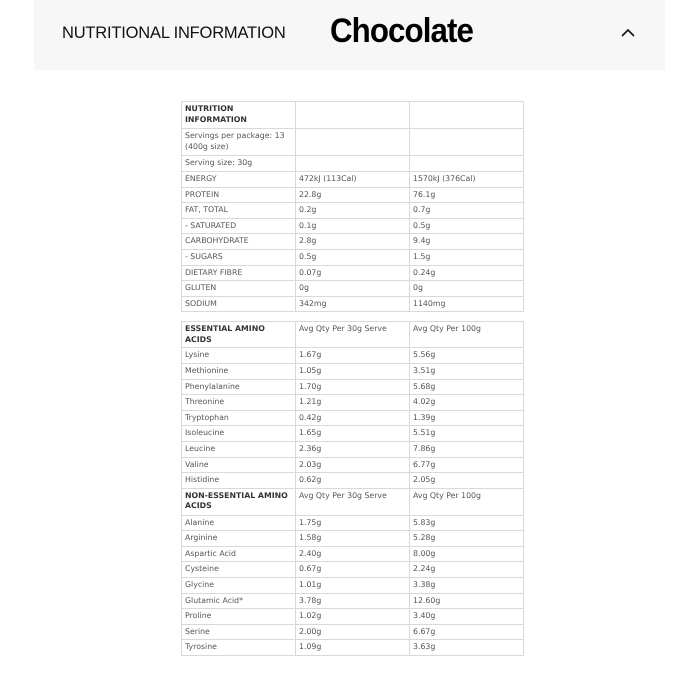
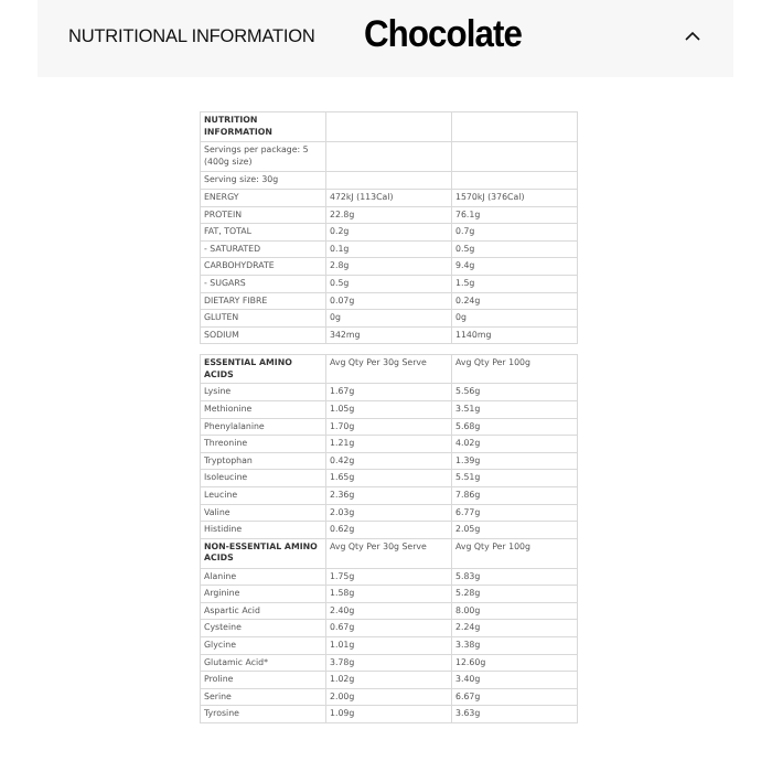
  NUTRITIONAL INFORMATION
  Chocolate
  NUTRITION INFORMATION
- Servings per package: 13 (400g size)
+ Servings per package: 5 (400g size)
  Serving size: 30g
  ENERGY	472kJ (113Cal)	1570kJ (376Cal)
  PROTEIN	22.8g	76.1g
  FAT, TOTAL	0.2g	0.7g
  - SATURATED	0.1g	0.5g
  CARBOHYDRATE	2.8g	9.4g
  - SUGARS	0.5g	1.5g
  DIETARY FIBRE	0.07g	0.24g
  GLUTEN	0g	0g
  SODIUM	342mg	1140mg
  ESSENTIAL AMINO ACIDS	Avg Qty Per 30g Serve	Avg Qty Per 100g
  Lysine	1.67g	5.56g
  Methionine	1.05g	3.51g
  Phenylalanine	1.70g	5.68g
  Threonine	1.21g	4.02g
  Tryptophan	0.42g	1.39g
  Isoleucine	1.65g	5.51g
  Leucine	2.36g	7.86g
  Valine	2.03g	6.77g
  Histidine	0.62g	2.05g
  NON-ESSENTIAL AMINO ACIDS	Avg Qty Per 30g Serve	Avg Qty Per 100g
  Alanine	1.75g	5.83g
  Arginine	1.58g	5.28g
  Aspartic Acid	2.40g	8.00g
  Cysteine	0.67g	2.24g
  Glycine	1.01g	3.38g
  Glutamic Acid*	3.78g	12.60g
  Proline	1.02g	3.40g
  Serine	2.00g	6.67g
  Tyrosine	1.09g	3.63g
